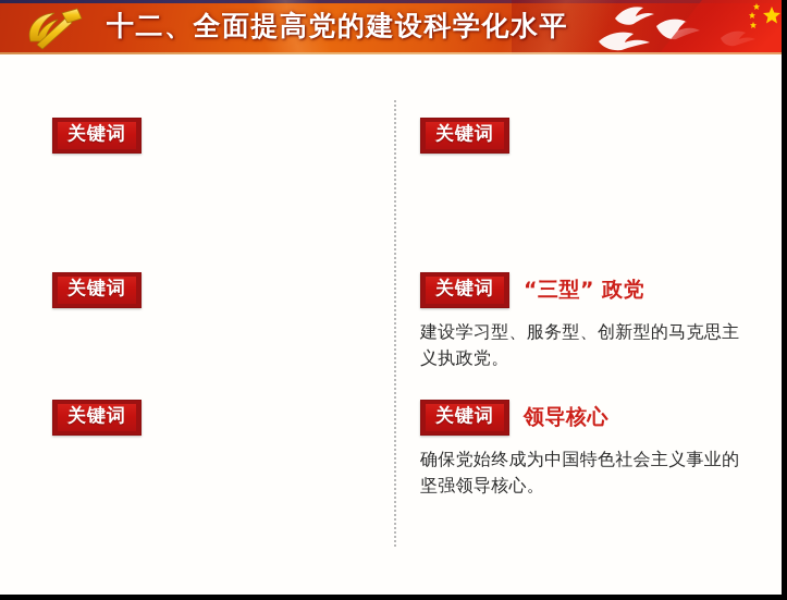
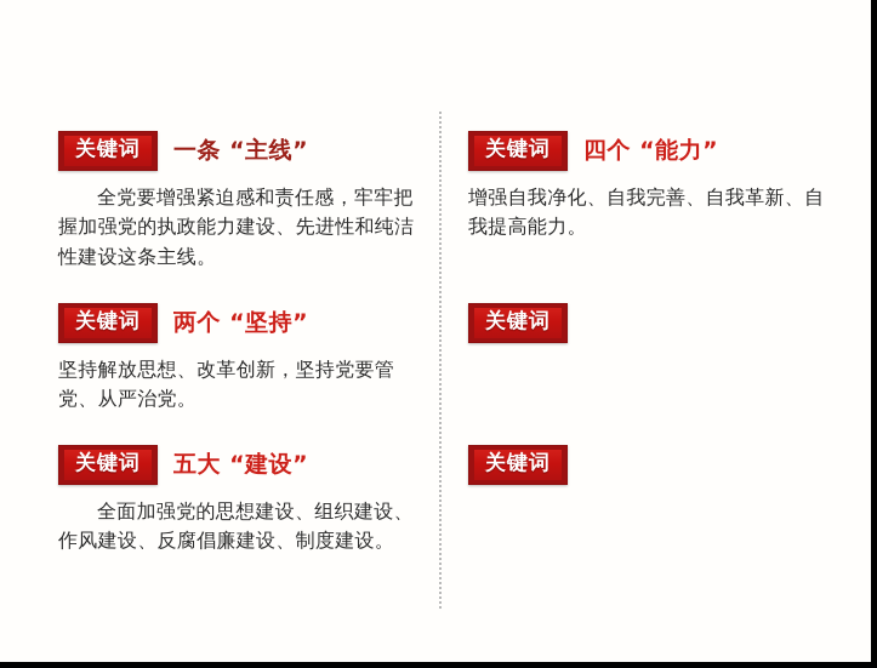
- 十二、全面提高党的建设科学化水平
  关键词
+ 一条 “主线”
+ 全党要增强紧迫感和责任感，牢牢把握加强党的执政能力建设、先进性和纯洁性建设这条主线。
  关键词
+ 两个 “坚持”
+ 坚持解放思想、改革创新，坚持党要管党、从严治党。
  关键词
+ 五大 “建设”
+ 全面加强党的思想建设、组织建设、作风建设、反腐倡廉建设、制度建设。
  关键词
+ 四个 “能力”
+ 增强自我净化、自我完善、自我革新、自我提高能力。
  关键词
- “三型” 政党
- 建设学习型、服务型、创新型的马克思主义执政党。
  关键词
- 领导核心
- 确保党始终成为中国特色社会主义事业的坚强领导核心。
